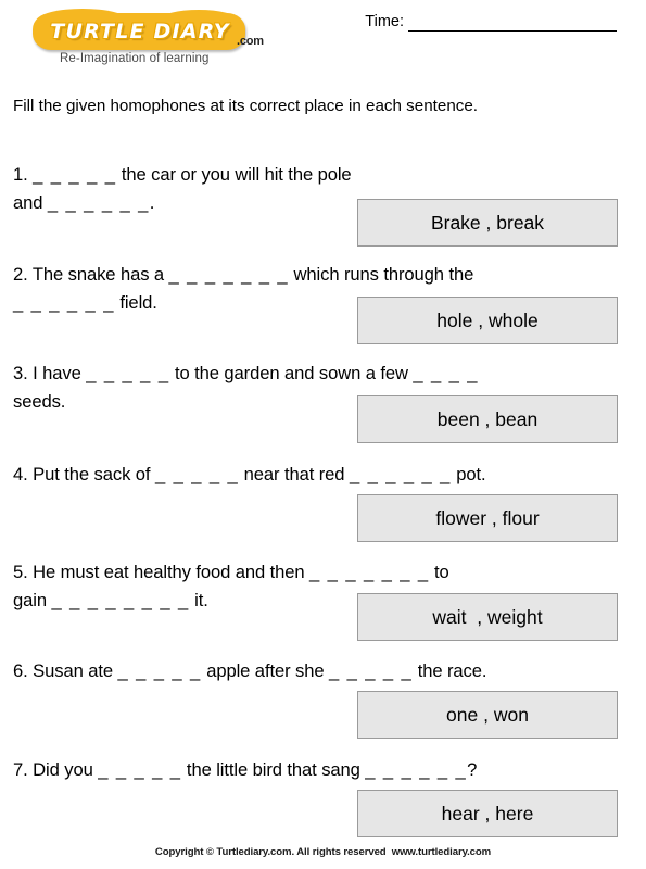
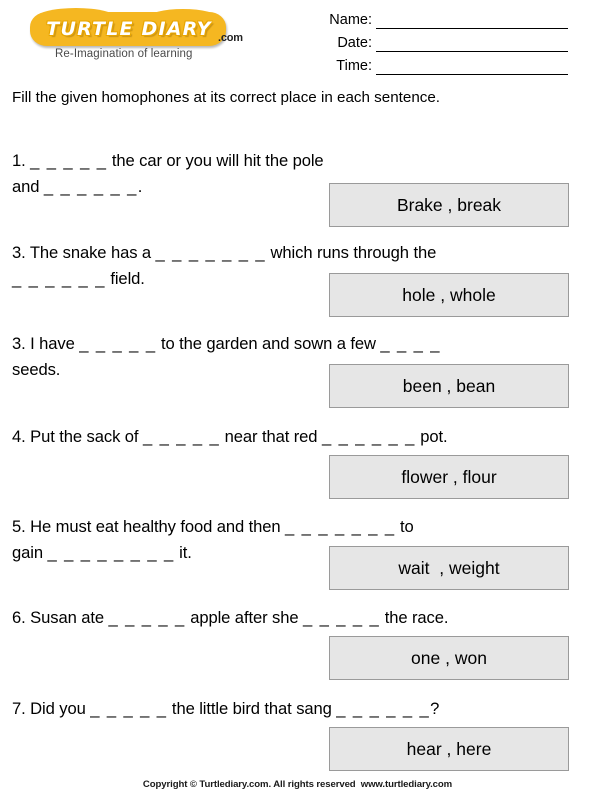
  TURTLE DIARY
  .com
  Re-Imagination of learning
+ Name:
+ Date:
  Time:
  Fill the given homophones at its correct place in each sentence.
  1. _ _ _ _ _ the car or you will hit the pole
  and _ _ _ _ _ _.
  Brake , break
- 2. The snake has a _ _ _ _ _ _ _ which runs through the
+ 3. The snake has a _ _ _ _ _ _ _ which runs through the
  _ _ _ _ _ _ field.
  hole , whole
  3. I have _ _ _ _ _ to the garden and sown a few _ _ _ _
  seeds.
  been , bean
  4. Put the sack of _ _ _ _ _ near that red _ _ _ _ _ _ pot.
  flower , flour
  5. He must eat healthy food and then _ _ _ _ _ _ _ to
  gain _ _ _ _ _ _ _ _ it.
  wait , weight
  6. Susan ate _ _ _ _ _ apple after she _ _ _ _ _ the race.
  one , won
  7. Did you _ _ _ _ _ the little bird that sang _ _ _ _ _ _?
  hear , here
  Copyright © Turtlediary.com. All rights reserved www.turtlediary.com
